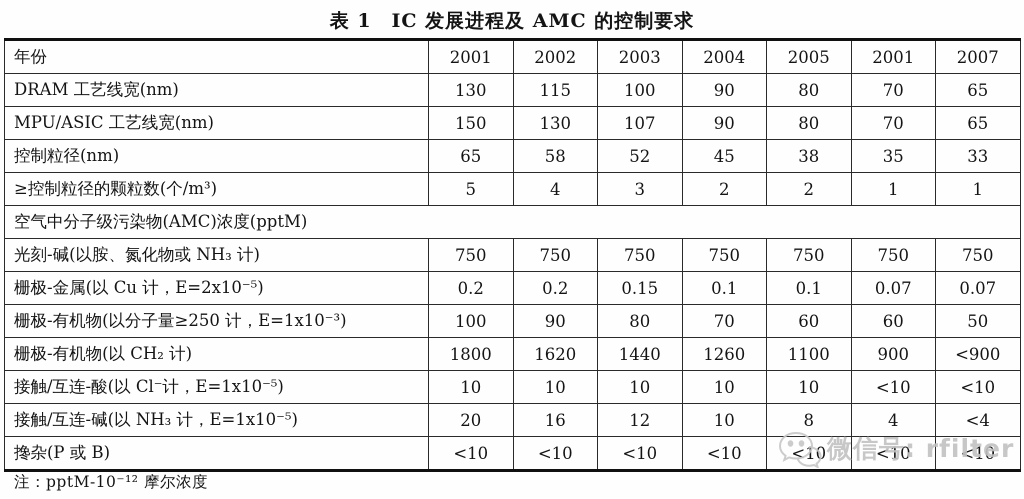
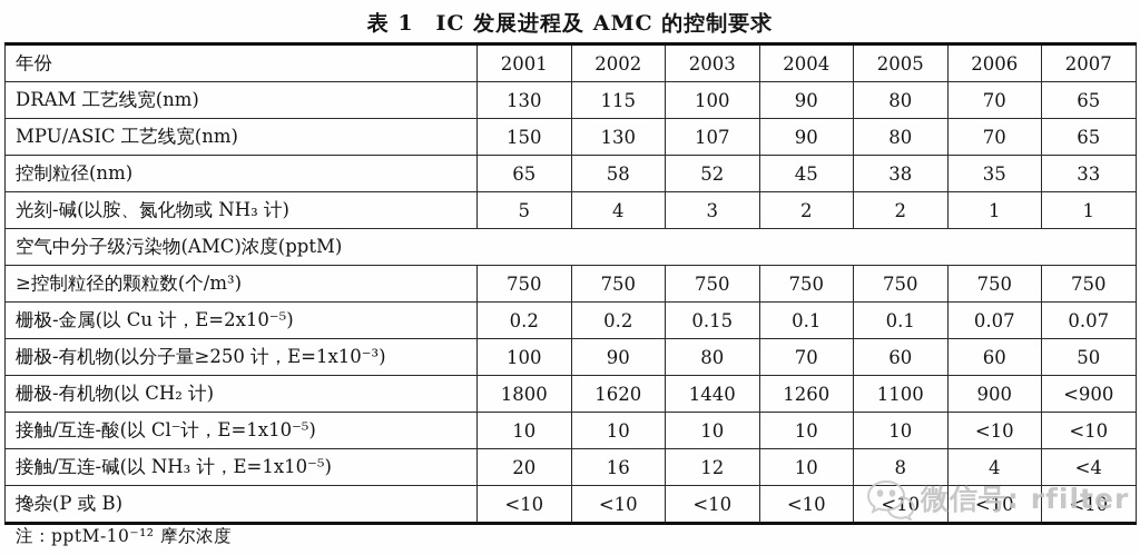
  表 1 IC 发展进程及 AMC 的控制要求
- 年份	2001	2002	2003	2004	2005	2001	2007
+ 年份	2001	2002	2003	2004	2005	2006	2007
  DRAM 工艺线宽(nm)	130	115	100	90	80	70	65
  MPU/ASIC 工艺线宽(nm)	150	130	107	90	80	70	65
  控制粒径(nm)	65	58	52	45	38	35	33
- ≥控制粒径的颗粒数(个/m³)	5	4	3	2	2	1	1
+ 光刻-碱(以胺、氮化物或 NH₃ 计)	5	4	3	2	2	1	1
  空气中分子级污染物(AMC)浓度(pptM)
- 光刻-碱(以胺、氮化物或 NH₃ 计)	750	750	750	750	750	750	750
+ ≥控制粒径的颗粒数(个/m³)	750	750	750	750	750	750	750
  栅极-金属(以 Cu 计，E=2x10⁻⁵)	0.2	0.2	0.15	0.1	0.1	0.07	0.07
  栅极-有机物(以分子量≥250 计，E=1x10⁻³)	100	90	80	70	60	60	50
  栅极-有机物(以 CH₂ 计)	1800	1620	1440	1260	1100	900	<900
  接触/互连-酸(以 Cl⁻计，E=1x10⁻⁵)	10	10	10	10	10	<10	<10
  接触/互连-碱(以 NH₃ 计，E=1x10⁻⁵)	20	16	12	10	8	4	<4
  搀杂(P 或 B)	<10	<10	<10	<10	<0	<10	<10
  注：pptM-10⁻¹² 摩尔浓度
  微信号: rfilter
